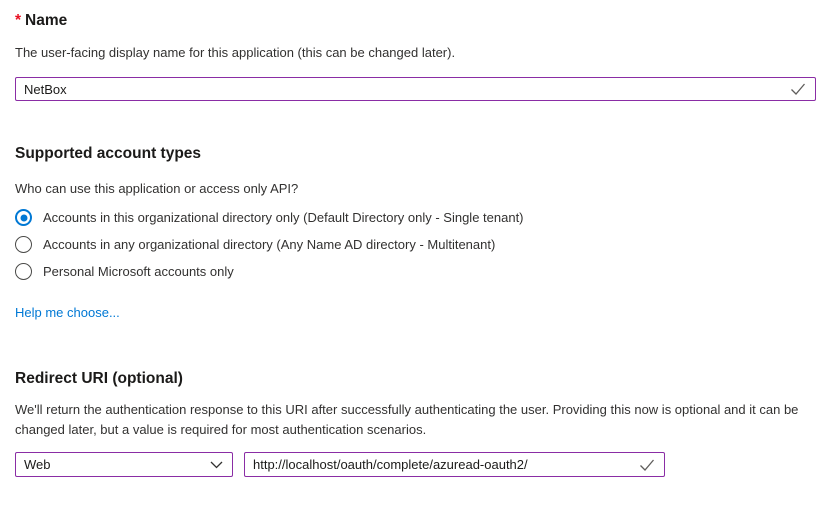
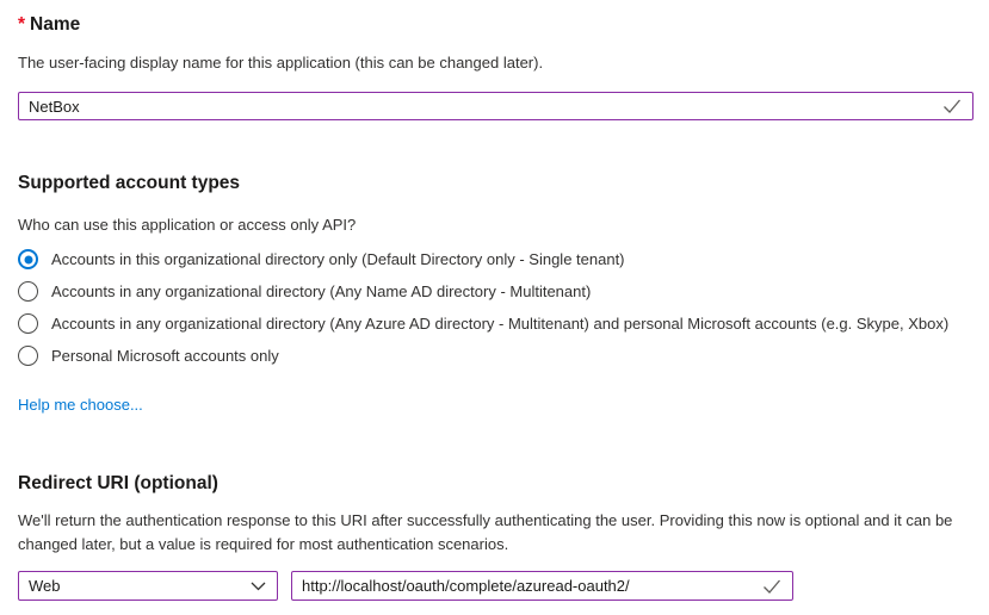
  * Name
  The user-facing display name for this application (this can be changed later).
  NetBox
  Supported account types
  Who can use this application or access only API?
  Accounts in this organizational directory only (Default Directory only - Single tenant)
  Accounts in any organizational directory (Any Name AD directory - Multitenant)
+ Accounts in any organizational directory (Any Azure AD directory - Multitenant) and personal Microsoft accounts (e.g. Skype, Xbox)
  Personal Microsoft accounts only
  Help me choose...
  Redirect URI (optional)
  We'll return the authentication response to this URI after successfully authenticating the user. Providing this now is optional and it can be changed later, but a value is required for most authentication scenarios.
  Web
  http://localhost/oauth/complete/azuread-oauth2/
